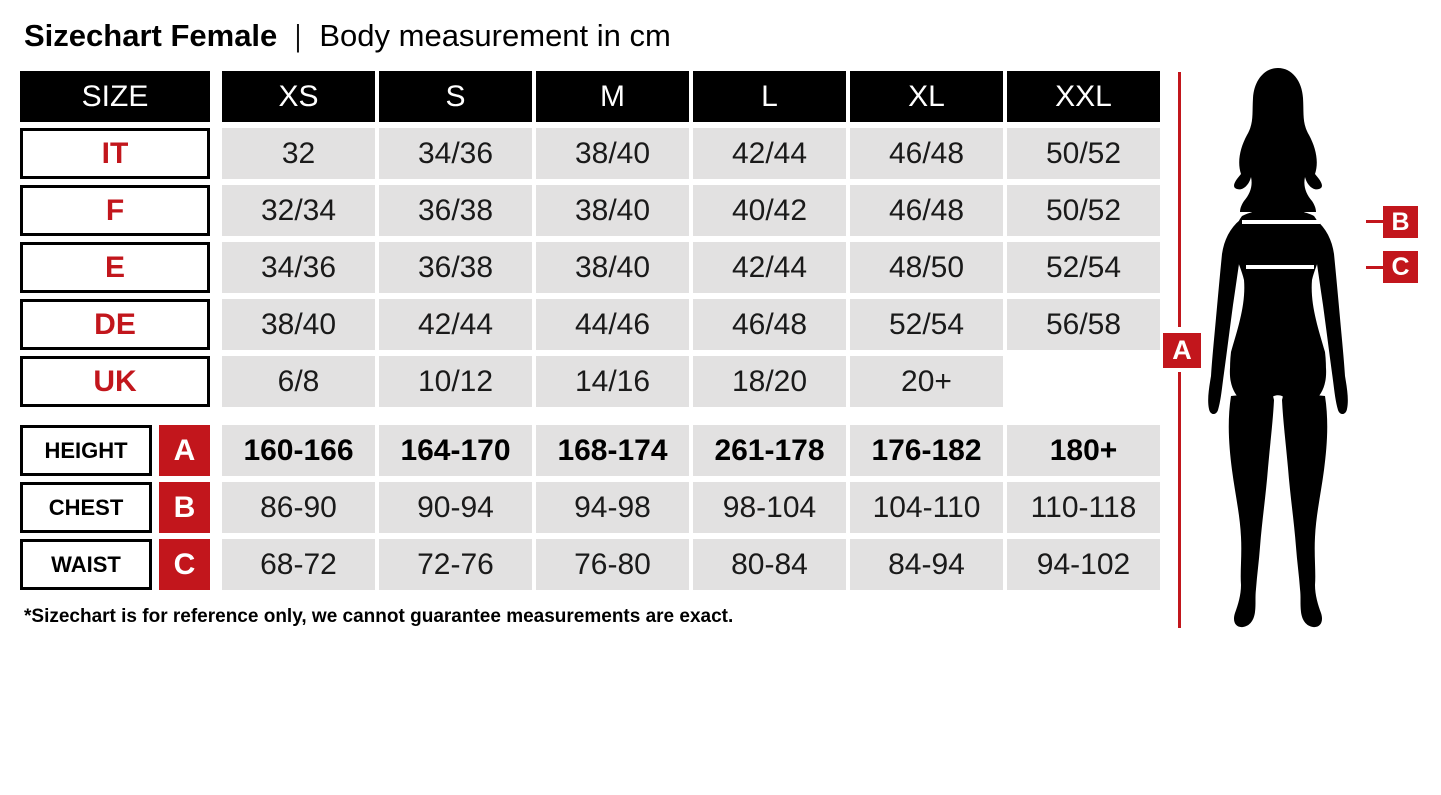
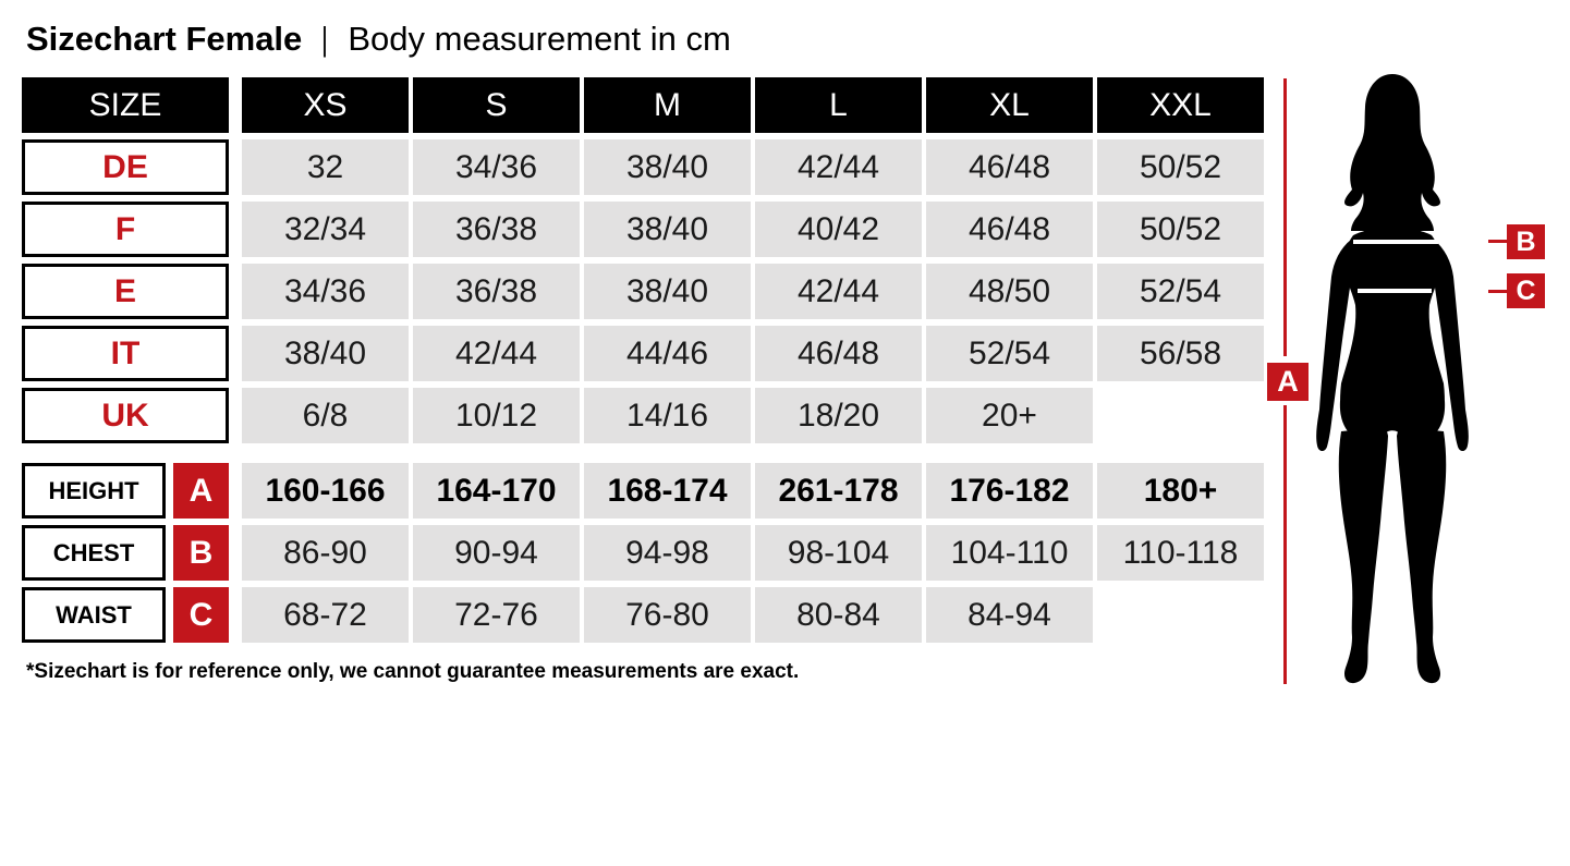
  Sizechart Female
  |
  Body measurement in cm
  SIZE
  XS
  S
  M
  L
  XL
  XXL
- IT
+ DE
  32
  34/36
  38/40
  42/44
  46/48
  50/52
  F
  32/34
  36/38
  38/40
  40/42
  46/48
  50/52
  E
  34/36
  36/38
  38/40
  42/44
  48/50
  52/54
- DE
+ IT
  38/40
  42/44
  44/46
  46/48
  52/54
  56/58
  UK
  6/8
  10/12
  14/16
  18/20
  20+
  HEIGHT
  A
  160-166
  164-170
  168-174
  261-178
  176-182
  180+
  CHEST
  B
  86-90
  90-94
  94-98
  98-104
  104-110
  110-118
  WAIST
  C
  68-72
  72-76
  76-80
  80-84
  84-94
- 94-102
  *Sizechart is for reference only, we cannot guarantee measurements are exact.
  A
  B
  C
